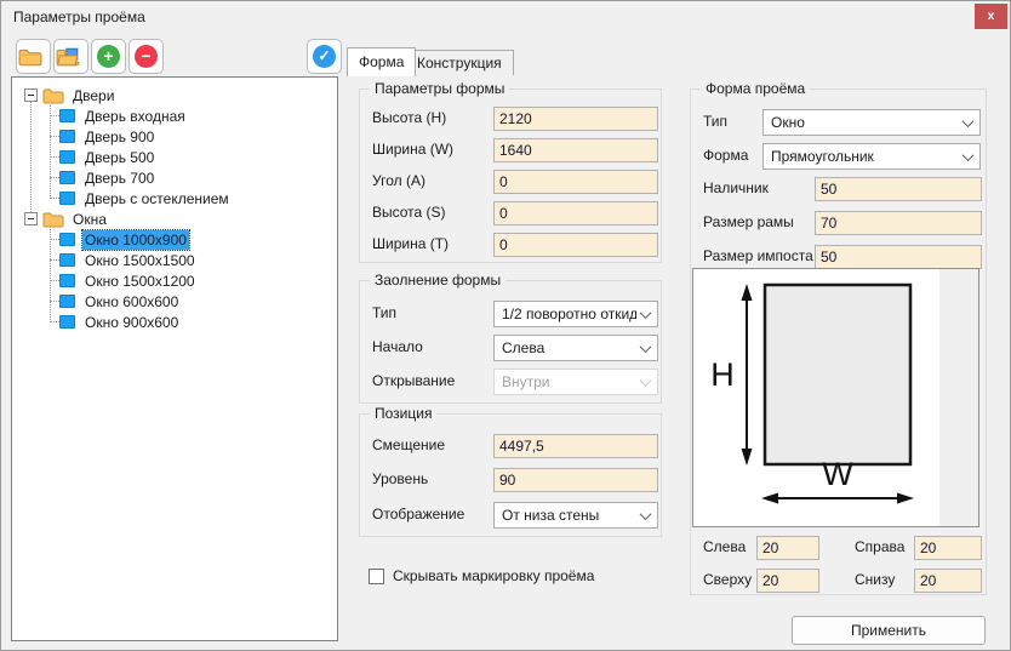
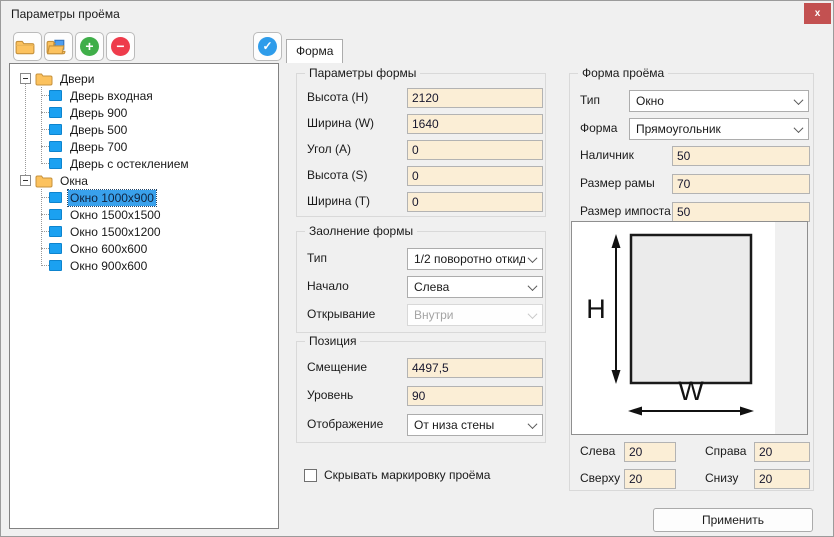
  Параметры проёма
  x
  +
  −
  ✓
  Форма
- Конструкция
  Двери
  Дверь входная
  Дверь 900
  Дверь 500
  Дверь 700
  Дверь с остеклением
  Окна
  Окно 1000x900
  Окно 1500x1500
  Окно 1500x1200
  Окно 600x600
  Окно 900x600
  Параметры формы
  Высота (H)
  2120
  Ширина (W)
  1640
  Угол (A)
  0
  Высота (S)
  0
  Ширина (T)
  0
  Заолнение формы
  Тип
  1/2 поворотно откид
  Начало
  Слева
  Открывание
  Внутри
  Позиция
  Смещение
  4497,5
  Уровень
  90
  Отображение
  От низа стены
  Скрывать маркировку проёма
  Форма проёма
  Тип
  Окно
  Форма
  Прямоугольник
  Наличник
  50
  Размер рамы
  70
  Размер импоста
  50
  H
  W
  Слева
  20
  Справа
  20
  Сверху
  20
  Снизу
  20
  Применить
